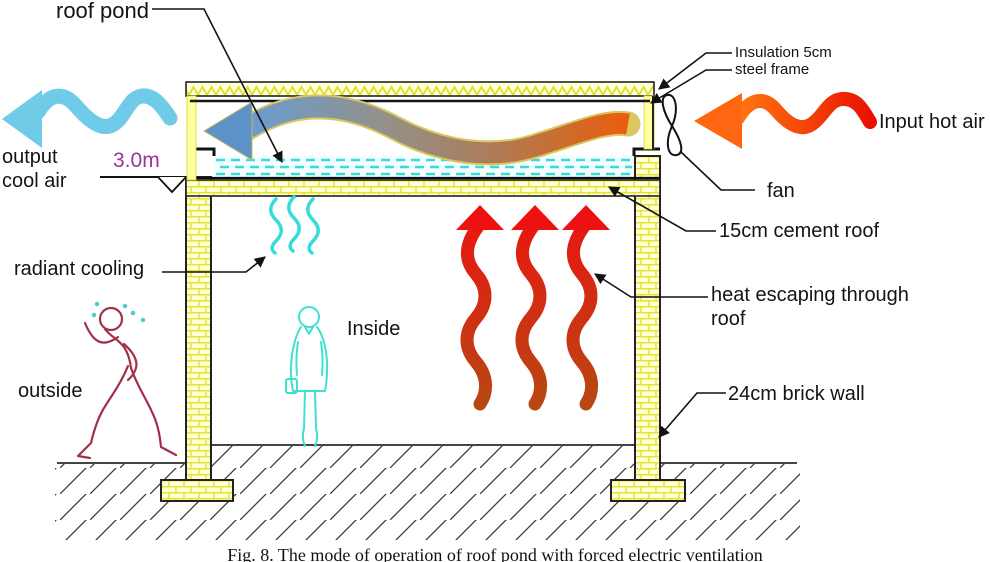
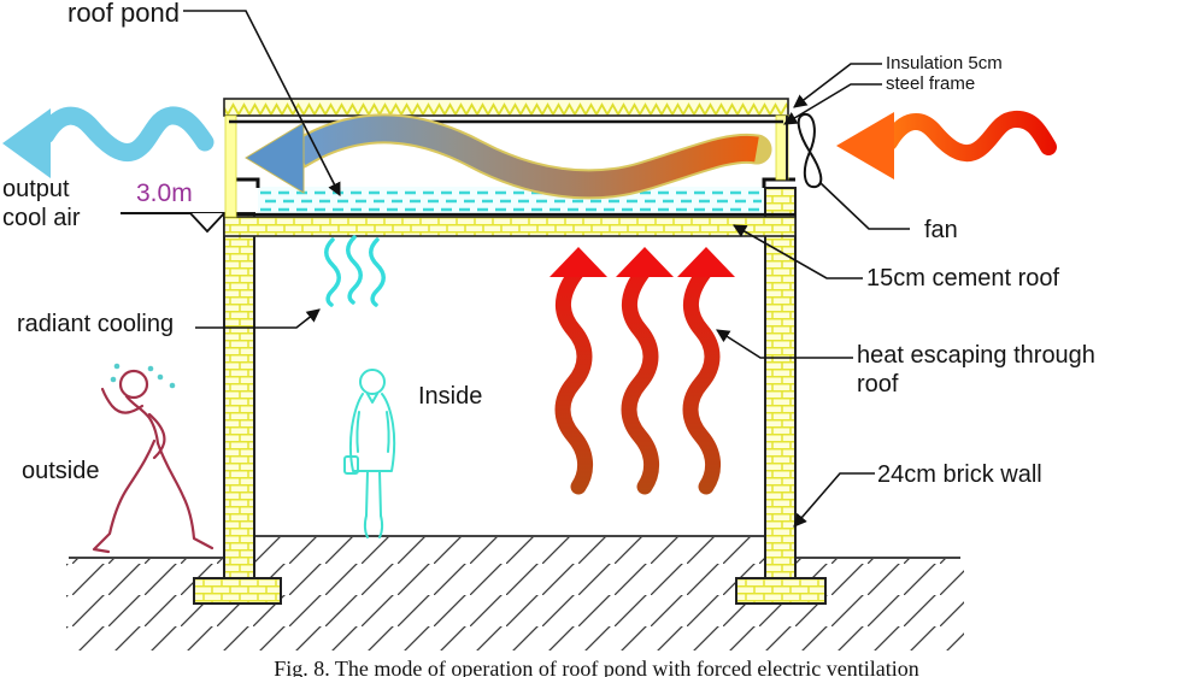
  roof pond
  Insulation 5cm
  steel frame
- Input hot air
  output cool air
  3.0m
  fan
  15cm cement roof
  radiant cooling
  heat escaping through roof
  Inside
  outside
  24cm brick wall
  Fig. 8. The mode of operation of roof pond with forced electric ventilation
